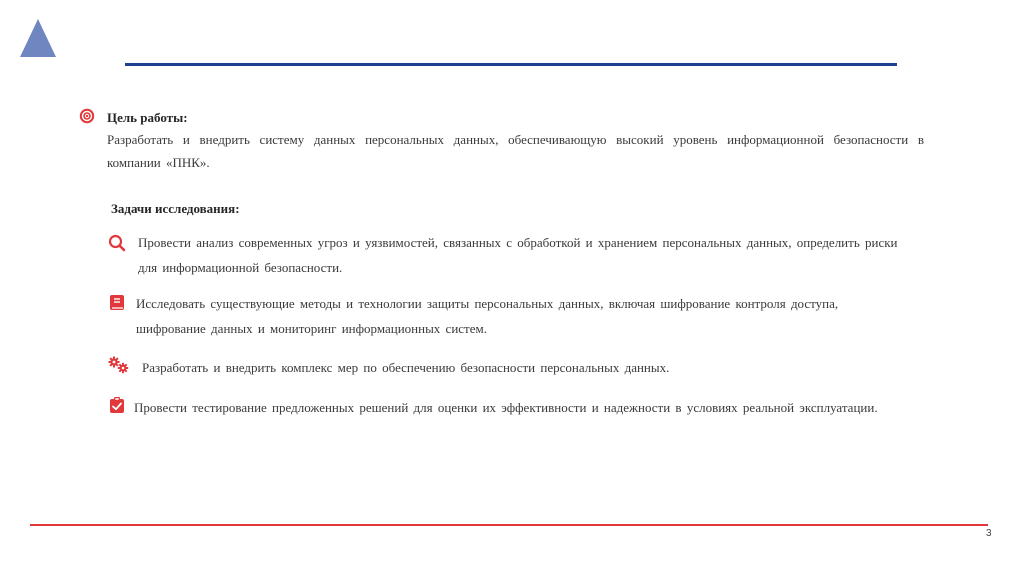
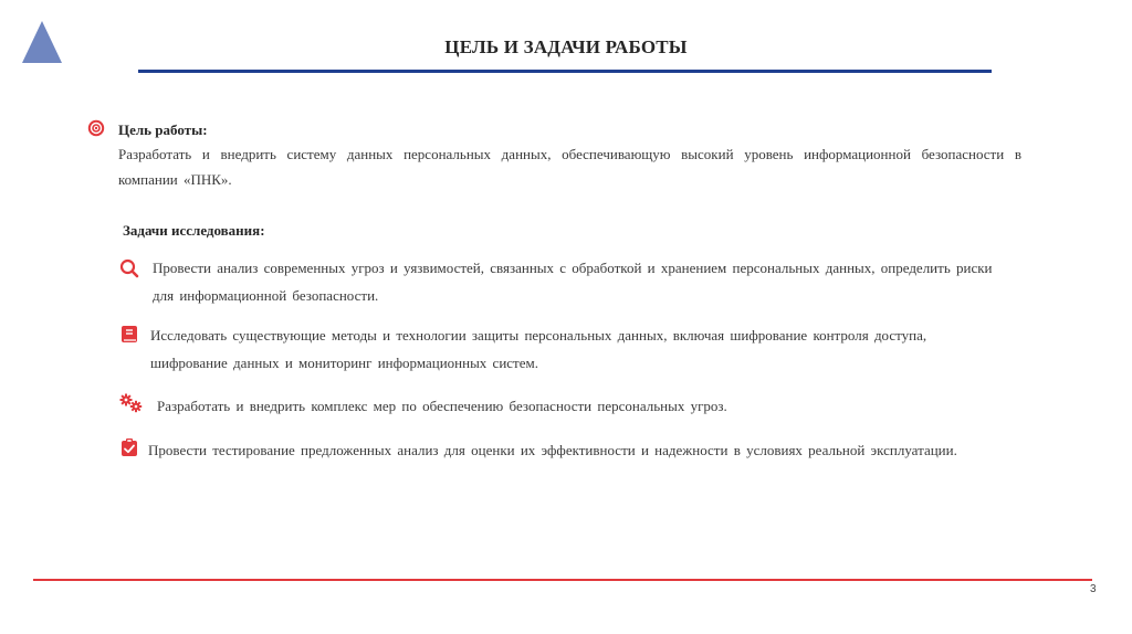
+ ЦЕЛЬ И ЗАДАЧИ РАБОТЫ
  Цель работы:
  Разработать и внедрить систему данных персональных данных, обеспечивающую высокий уровень информационной безопасности в компании «ПНК».
  Задачи исследования:
  Провести анализ современных угроз и уязвимостей, связанных с обработкой и хранением персональных данных, определить риски для информационной безопасности.
  Исследовать существующие методы и технологии защиты персональных данных, включая шифрование контроля доступа, шифрование данных и мониторинг информационных систем.
- Разработать и внедрить комплекс мер по обеспечению безопасности персональных данных.
+ Разработать и внедрить комплекс мер по обеспечению безопасности персональных угроз.
- Провести тестирование предложенных решений для оценки их эффективности и надежности в условиях реальной эксплуатации.
+ Провести тестирование предложенных анализ для оценки их эффективности и надежности в условиях реальной эксплуатации.
  3
